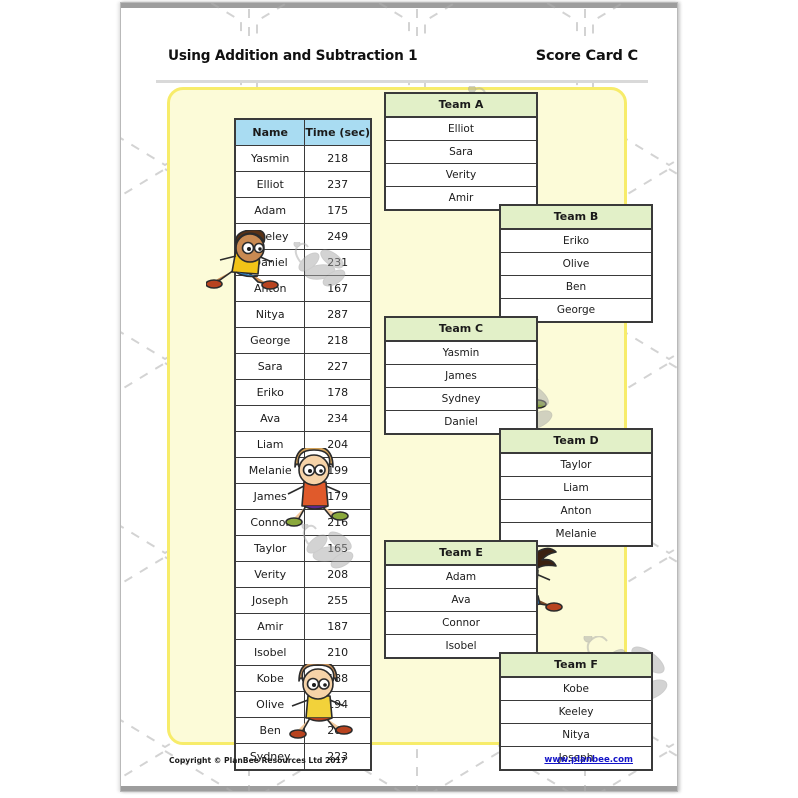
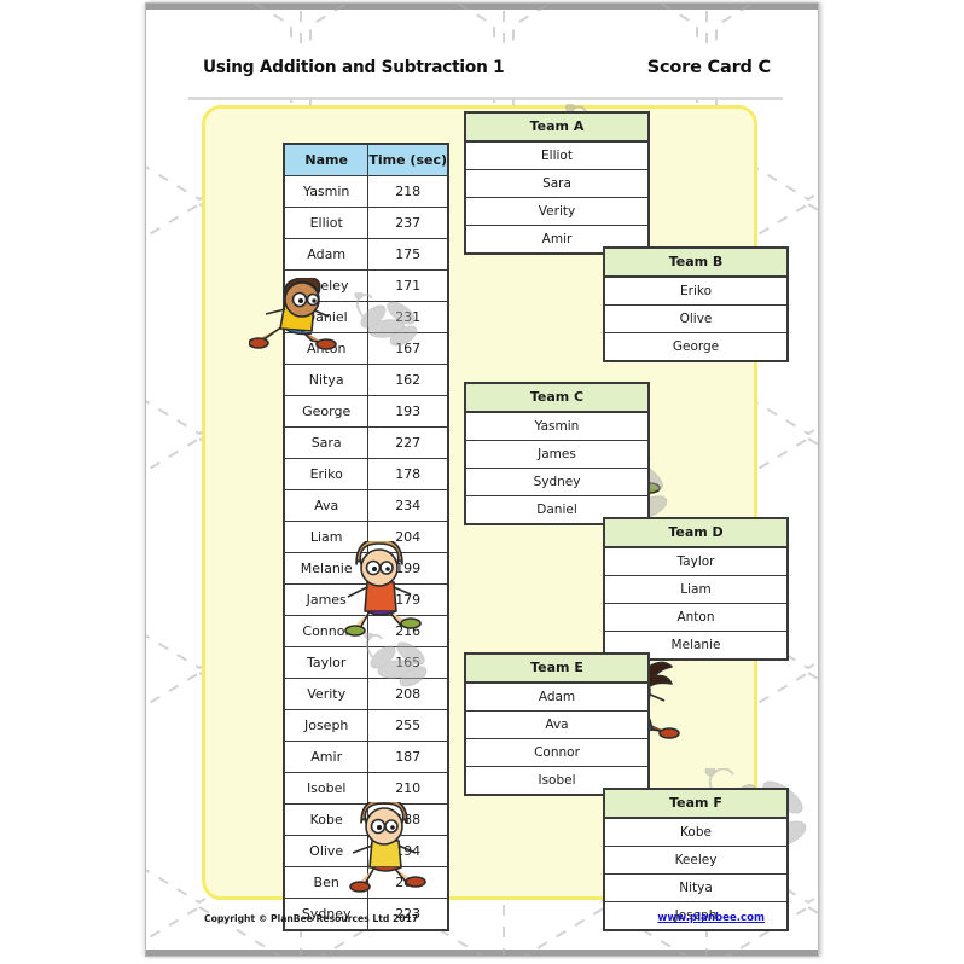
  Using Addition and Subtraction 1
  Score Card C
  Name	Time (sec)
  Yasmin	218
  Elliot	237
  Adam	175
- eley	249
+ eley	171
  aiel	231
  Aon	167
- Nitya	287
+ Nitya	162
- George	218
+ George	193
  Sara	227
  Eriko	178
  Ava	234
  Liam	204
  Melanie	199
  James	179
  Conno	216
  Taylor	165
  Verity	208
  Joseph	255
  Amir	187
  Isobel	210
  Kobe	8
  Olive	94
  Sydney	223
  Team A
  Elliot
  Sara
  Verity
  Amir
  Team B
  Eriko
  Olive
- Ben
  George
  Team C
  Yasmin
  James
  Sydney
  Daniel
  Team D
  Taylor
  Liam
  Anton
  Melanie
  Team E
  Adam
  Ava
  Connor
  Isobel
  Team F
  Kobe
  Keeley
  Nitya
  Joseph
  Copyright © PlanBee Resources Ltd 2017
  www.planbee.com
